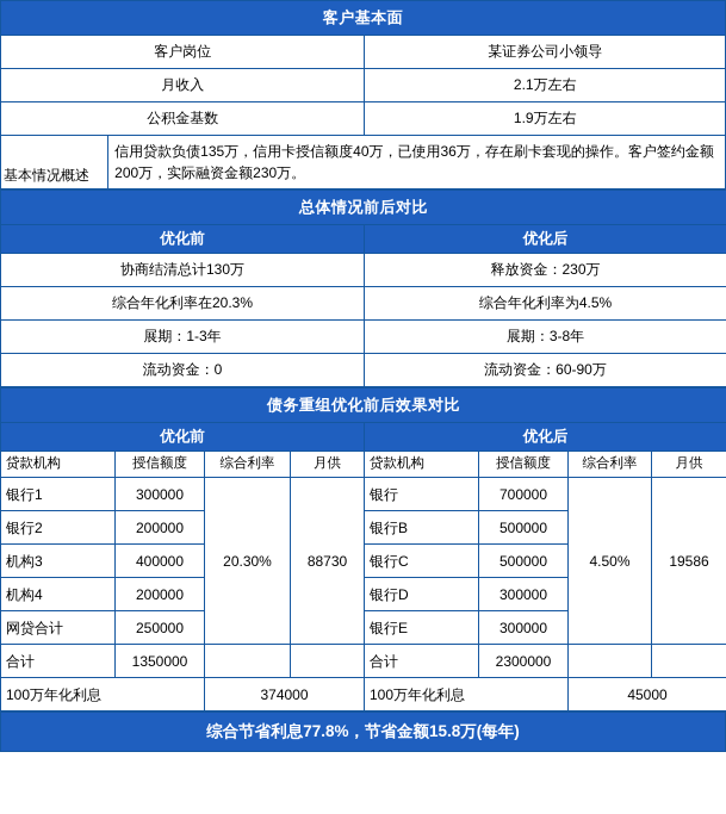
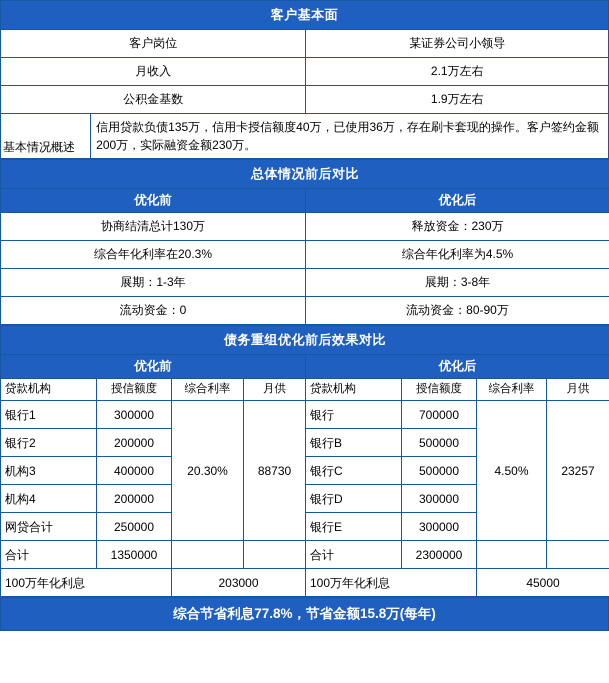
  客户基本面
  客户岗位	某证券公司小领导
  月收入	2.1万左右
  公积金基数	1.9万左右
  基本情况概述	信用贷款负债135万，信用卡授信额度40万，已使用36万，存在刷卡套现的操作。客户签约金额200万，实际融资金额230万。
  总体情况前后对比
  优化前	优化后
  协商结清总计130万	释放资金：230万
  综合年化利率在20.3%	综合年化利率为4.5%
  展期：1-3年	展期：3-8年
- 流动资金：0	流动资金：60-90万
+ 流动资金：0	流动资金：80-90万
  债务重组优化前后效果对比
  优化前	优化后
  贷款机构	授信额度	综合利率	月供	贷款机构	授信额度	综合利率	月供
- 银行1	300000	20.30%	88730	银行	700000	4.50%	19586
+ 银行1	300000	20.30%	88730	银行	700000	4.50%	23257
  银行2	200000	银行B	500000
  机构3	400000	银行C	500000
  机构4	200000	银行D	300000
  网贷合计	250000	银行E	300000
  合计	1350000			合计	2300000
- 100万年化利息	374000	100万年化利息	45000
+ 100万年化利息	203000	100万年化利息	45000
  综合节省利息77.8%，节省金额15.8万(每年)
